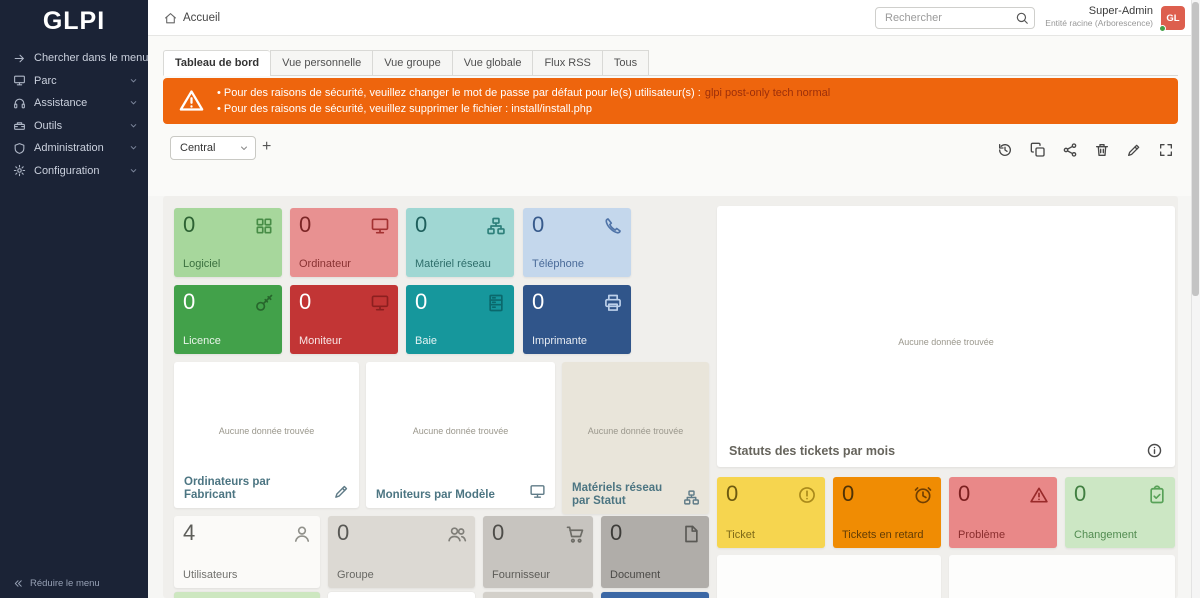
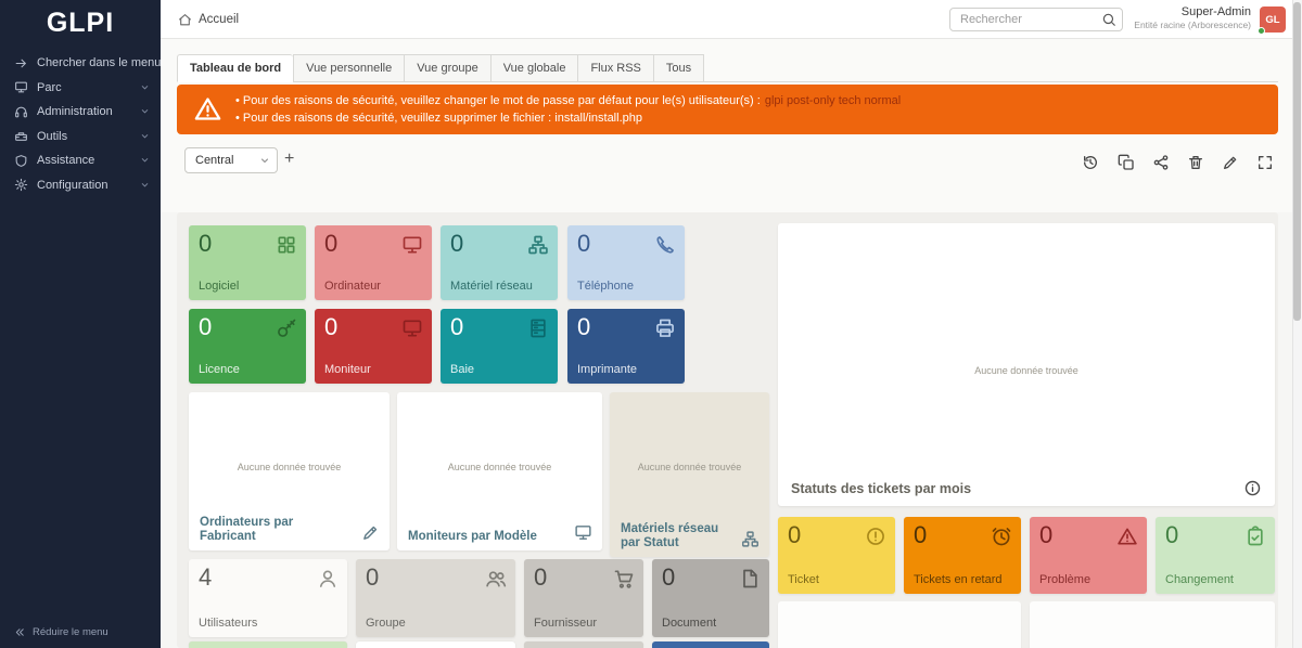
  GLPI
  Chercher dans le menu
  Parc
- Assistance
+ Administration
  Outils
- Administration
+ Assistance
  Configuration
  Réduire le menu
  Accueil
  Rechercher
  Super-Admin
  Entité racine (Arborescence)
  GL
  Tableau de bord Vue personnelle Vue groupe Vue globale Flux RSS Tous
  Pour des raisons de sécurité, veuillez changer le mot de passe par défaut pour le(s) utilisateur(s) : glpi post-only tech normal
  Pour des raisons de sécurité, veuillez supprimer le fichier : install/install.php
  Central
  +
  0
  Logiciel
  0
  Ordinateur
  0
  Matériel réseau
  0
  Téléphone
  0
  Licence
  0
  Moniteur
  0
  Baie
  0
  Imprimante
  Aucune donnée trouvée
  Ordinateurs par Fabricant
  Aucune donnée trouvée
  Moniteurs par Modèle
  Aucune donnée trouvée
  Matériels réseau par Statut
  Aucune donnée trouvée
  Statuts des tickets par mois
  0
  Ticket
  0
  Tickets en retard
  0
  Problème
  0
  Changement
  4
  Utilisateurs
  0
  Groupe
  0
  Fournisseur
  0
  Document
